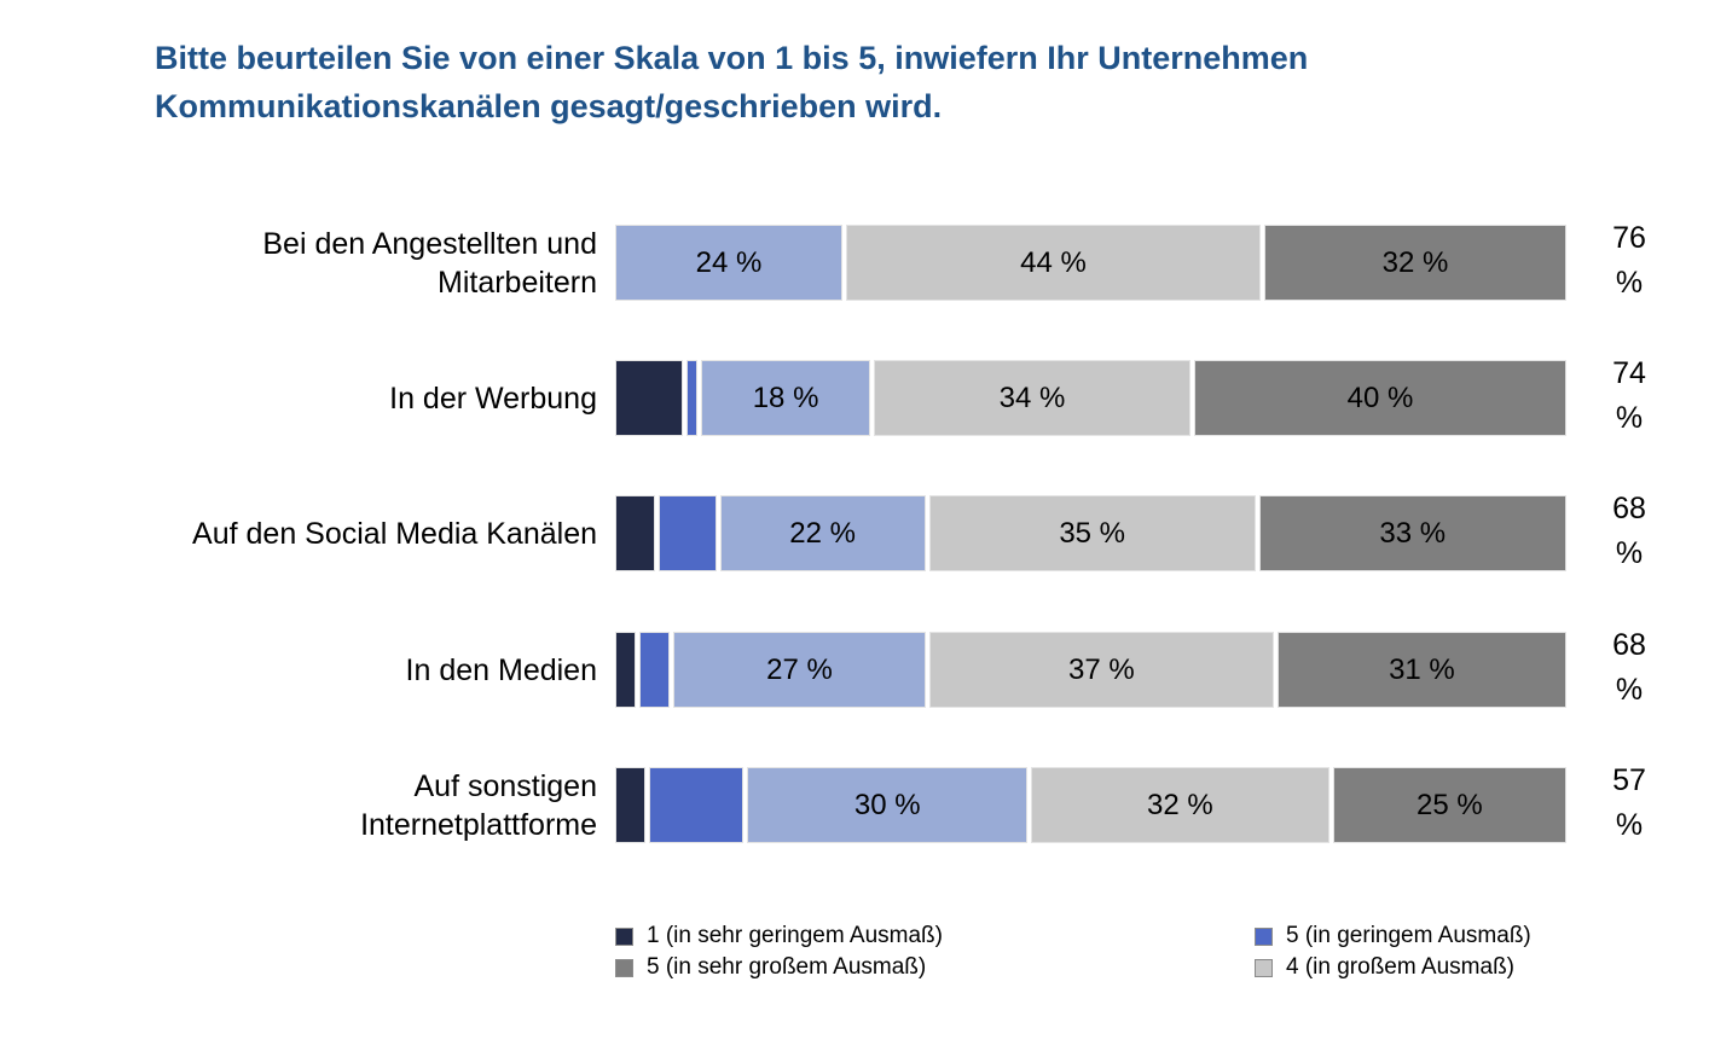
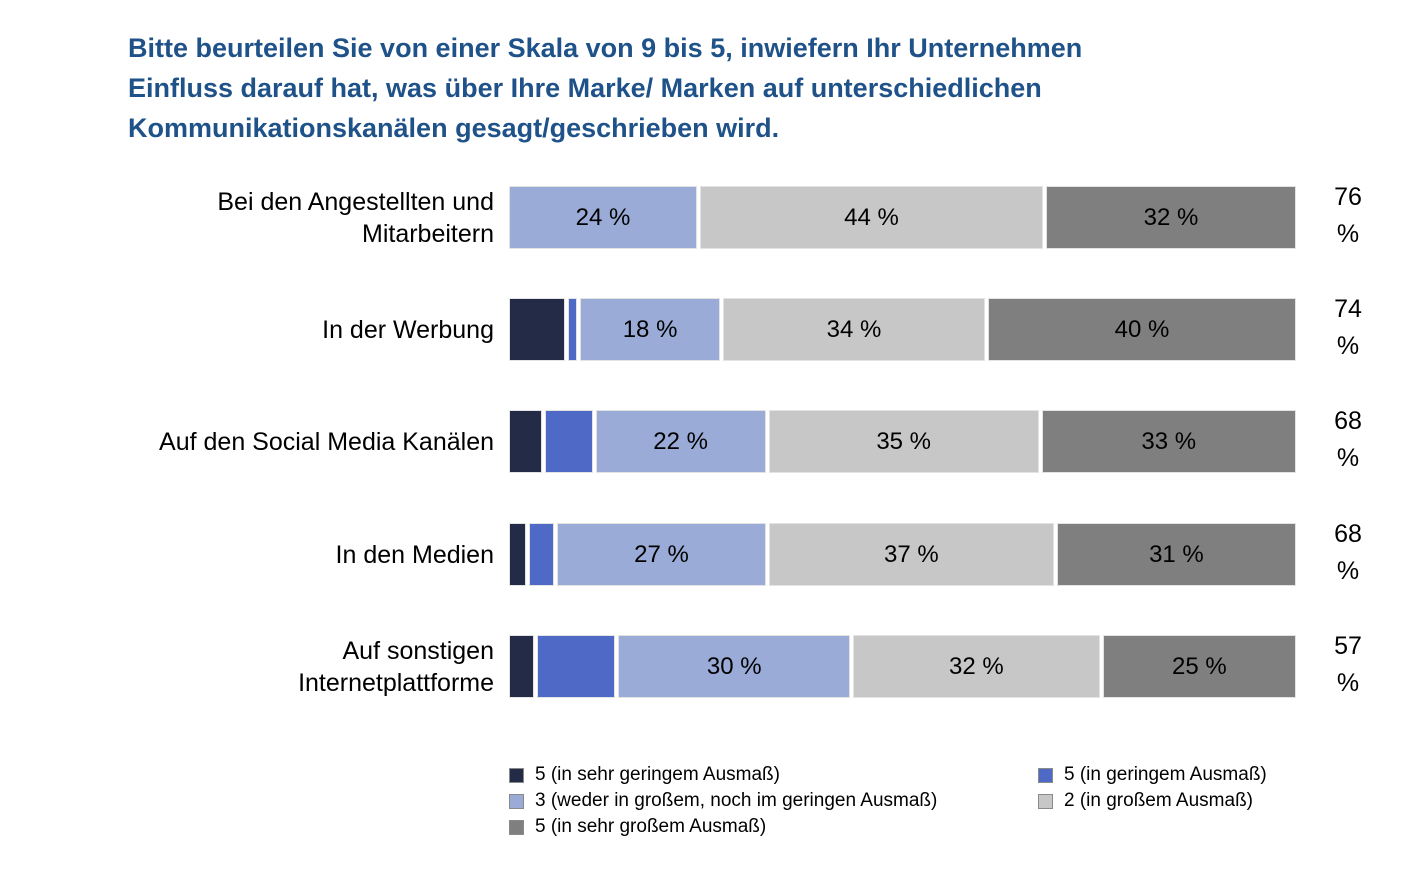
- Bitte beurteilen Sie von einer Skala von 1 bis 5, inwiefern Ihr Unternehmen
+ Bitte beurteilen Sie von einer Skala von 9 bis 5, inwiefern Ihr Unternehmen
+ Einfluss darauf hat, was über Ihre Marke/ Marken auf unterschiedlichen
  Kommunikationskanälen gesagt/geschrieben wird.
  Bei den Angestellten und
  Mitarbeitern
  24 %
  44 %
  32 %
  76
  %
  In der Werbung
  18 %
  34 %
  40 %
  74
  %
  Auf den Social Media Kanälen
  22 %
  35 %
  33 %
  68
  %
  In den Medien
  27 %
  37 %
  31 %
  68
  %
  Auf sonstigen
  Internetplattforme
  30 %
  32 %
  25 %
  57
  %
- 1 (in sehr geringem Ausmaß)
+ 5 (in sehr geringem Ausmaß)
+ 3 (weder in großem, noch im geringen Ausmaß)
  5 (in sehr großem Ausmaß)
  5 (in geringem Ausmaß)
- 4 (in großem Ausmaß)
+ 2 (in großem Ausmaß)
